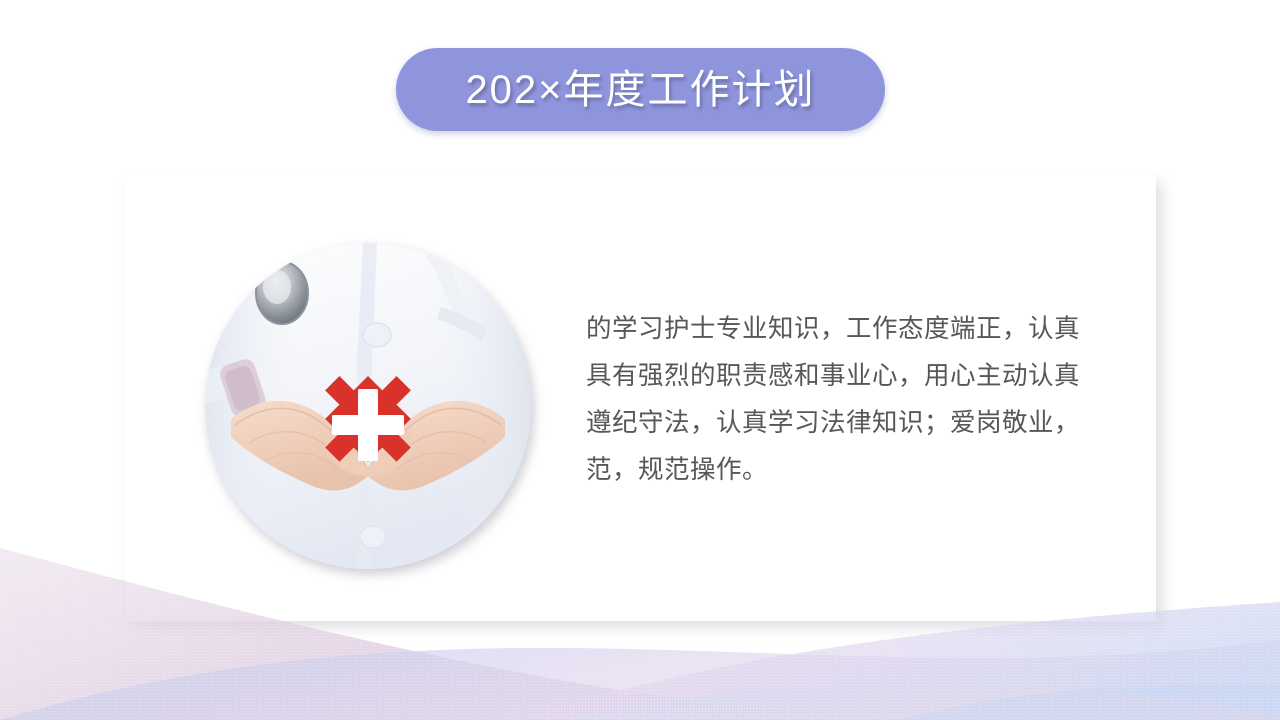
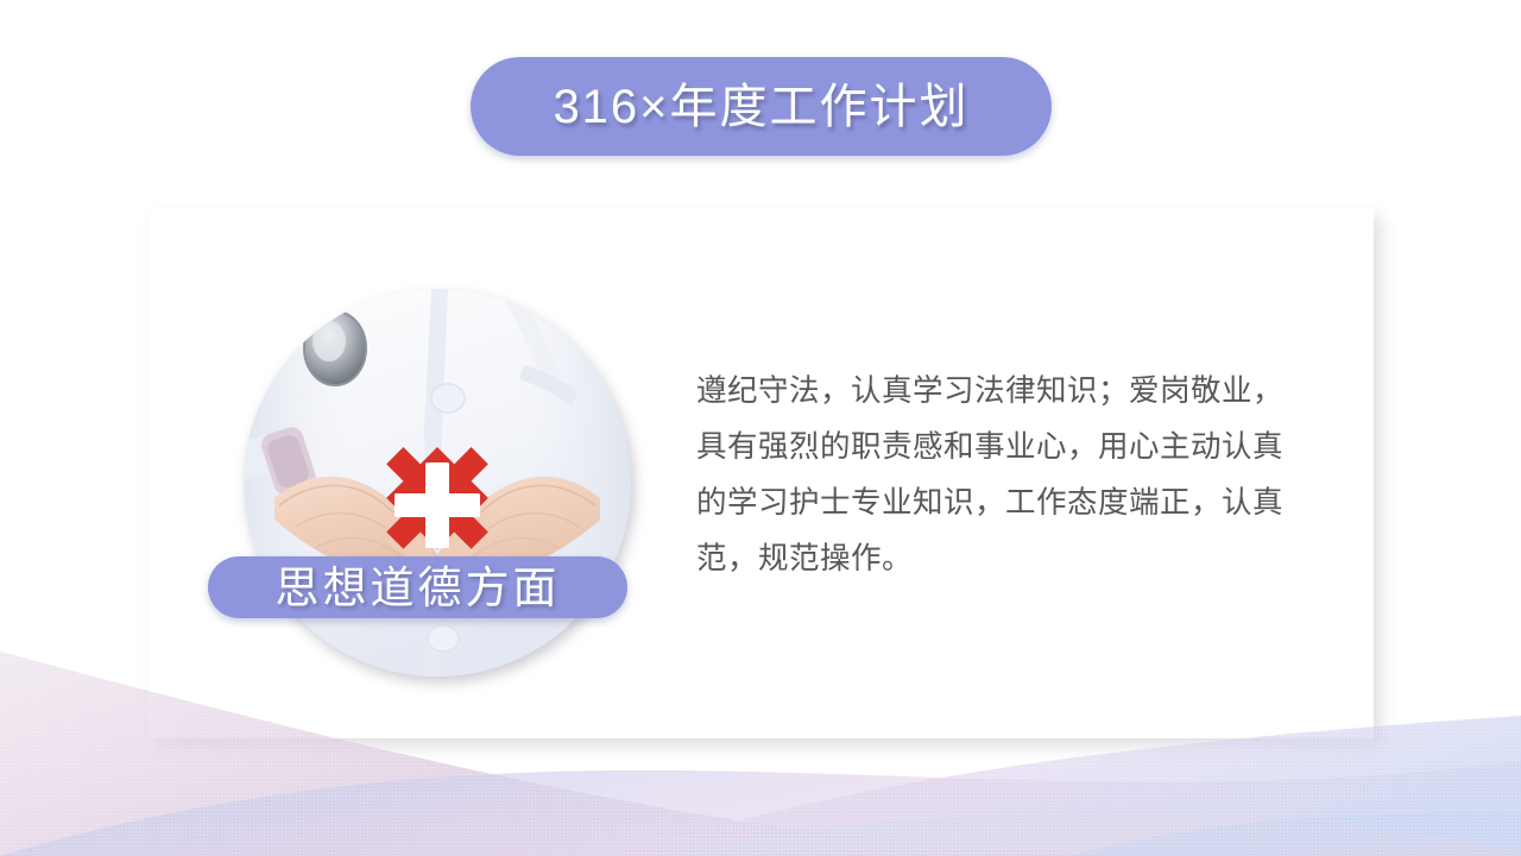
- 202×年度工作计划
+ 316×年度工作计划
+ 思想道德方面
- 的学习护士专业知识，工作态度端正，认真
+ 遵纪守法，认真学习法律知识；爱岗敬业，
  具有强烈的职责感和事业心，用心主动认真
- 遵纪守法，认真学习法律知识；爱岗敬业，
+ 的学习护士专业知识，工作态度端正，认真
  范，规范操作。
